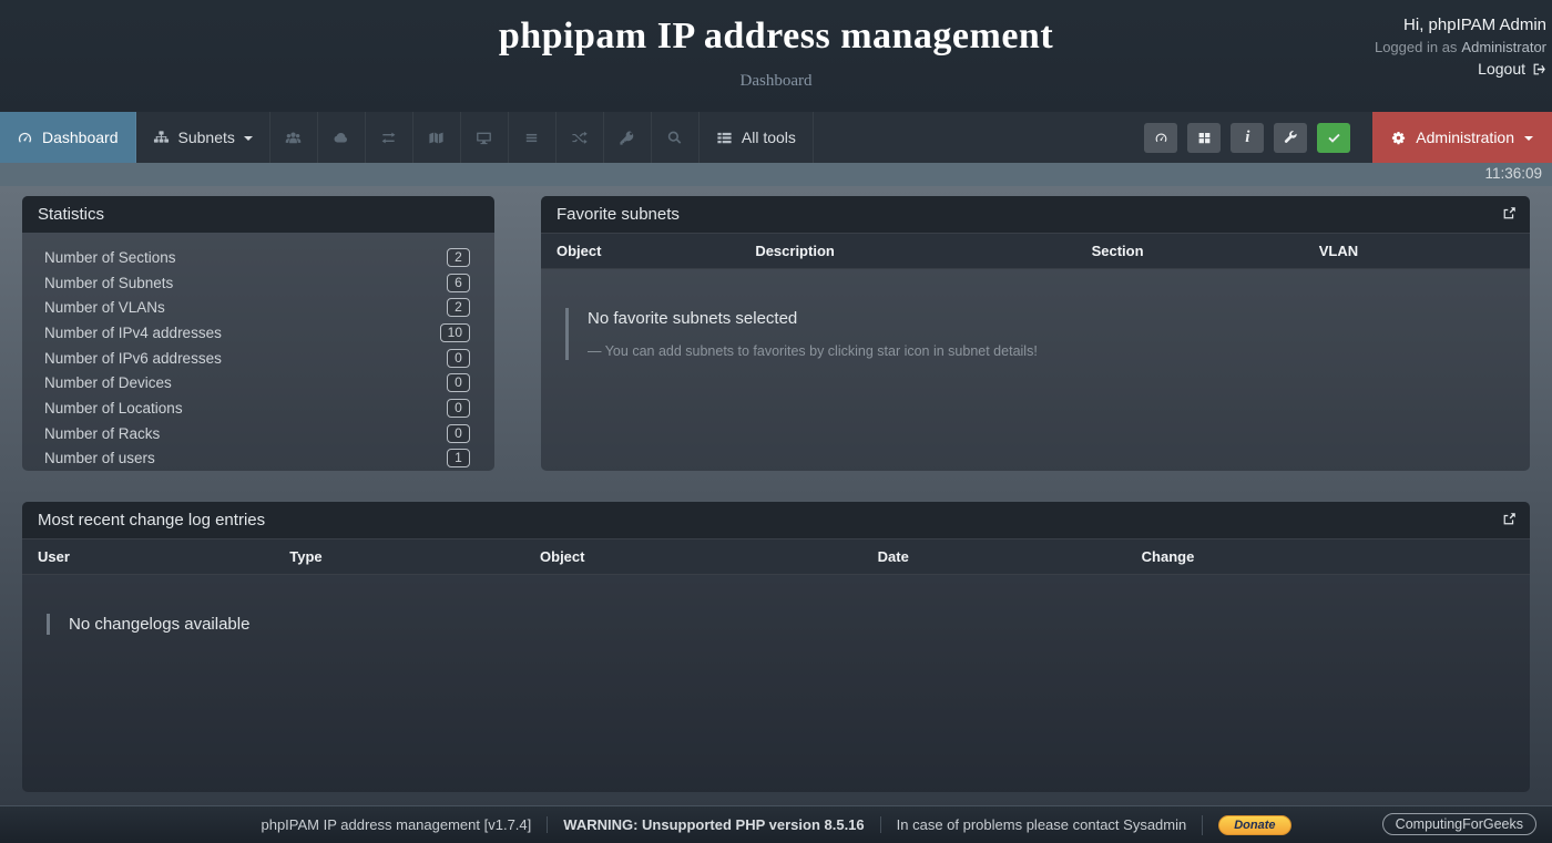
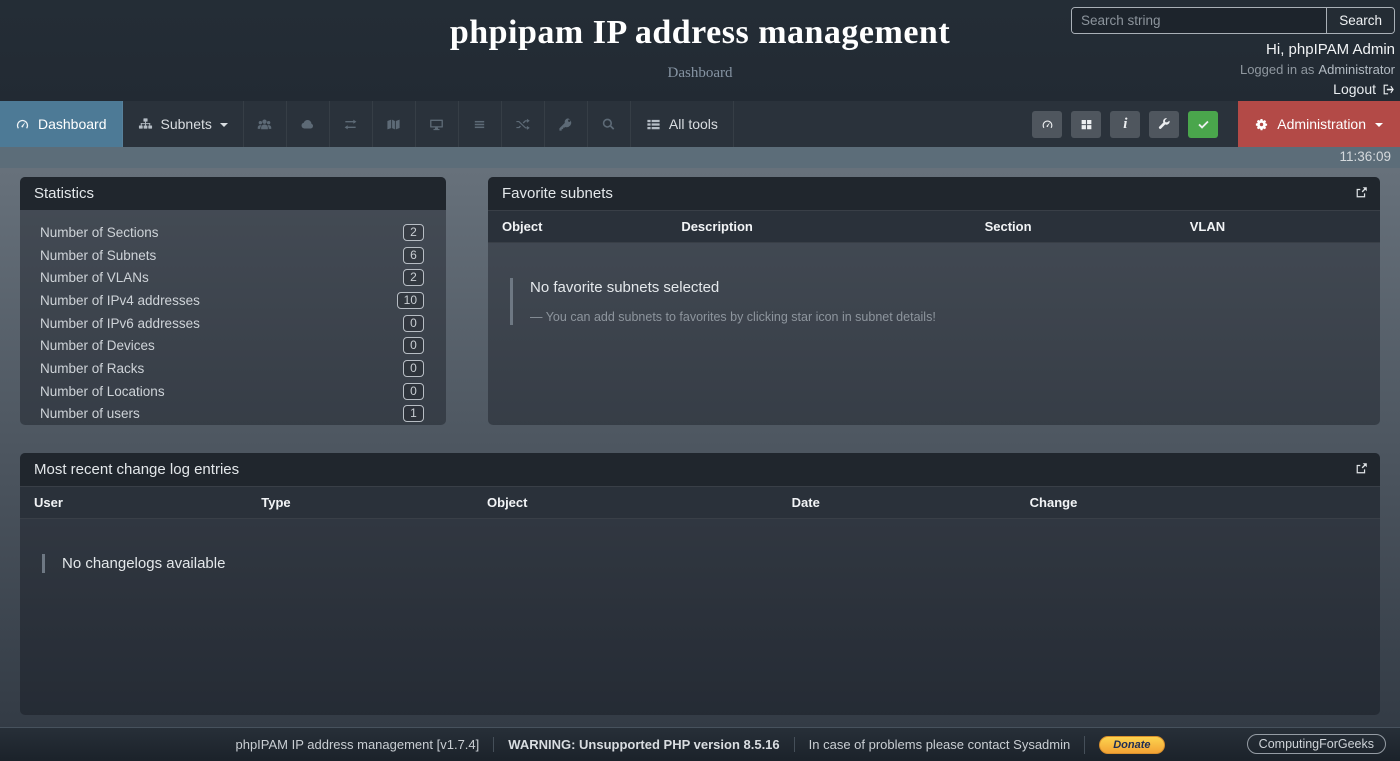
  phpipam IP address management
  Dashboard
+ Search string
+ Search
  Hi, phpIPAM Admin
  Logged in as Administrator
  Logout
  Dashboard
  Subnets
  All tools
  i
  Administration
  11:36:09
  Statistics
  Number of Sections
  2
  Number of Subnets
  6
  Number of VLANs
  2
  Number of IPv4 addresses
  10
  Number of IPv6 addresses
  0
  Number of Devices
  0
- Number of Locations
+ Number of Racks
  0
- Number of Racks
+ Number of Locations
  0
  Number of users
  1
  Favorite subnets
  Object
  Description
  Section
  VLAN
  No favorite subnets selected
  — You can add subnets to favorites by clicking star icon in subnet details!
  Most recent change log entries
  User
  Type
  Object
  Date
  Change
  No changelogs available
  phpIPAM IP address management [v1.7.4]
  WARNING: Unsupported PHP version 8.5.16
  In case of problems please contact Sysadmin
  Donate
  ComputingForGeeks
